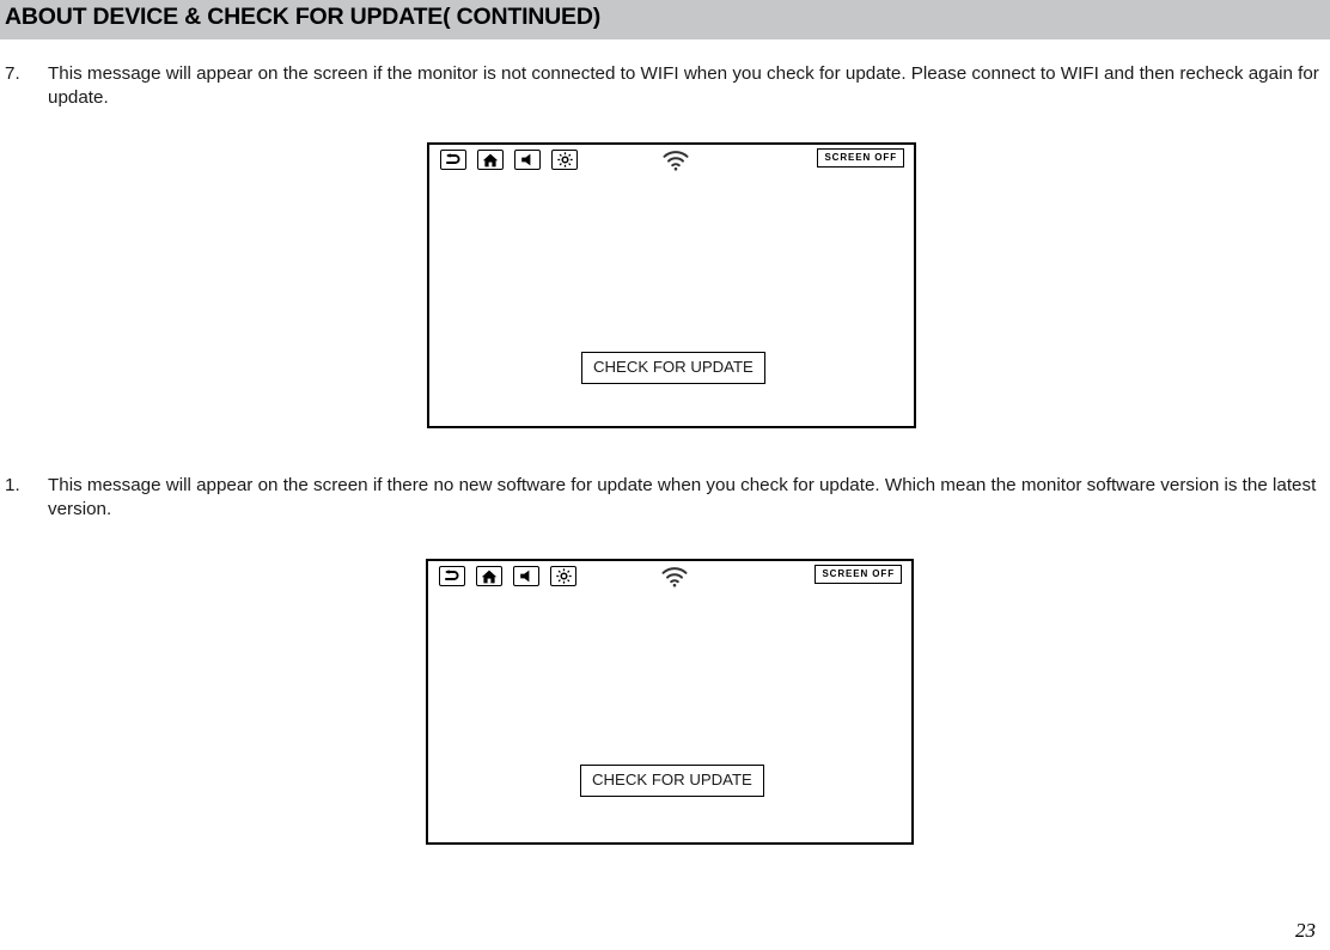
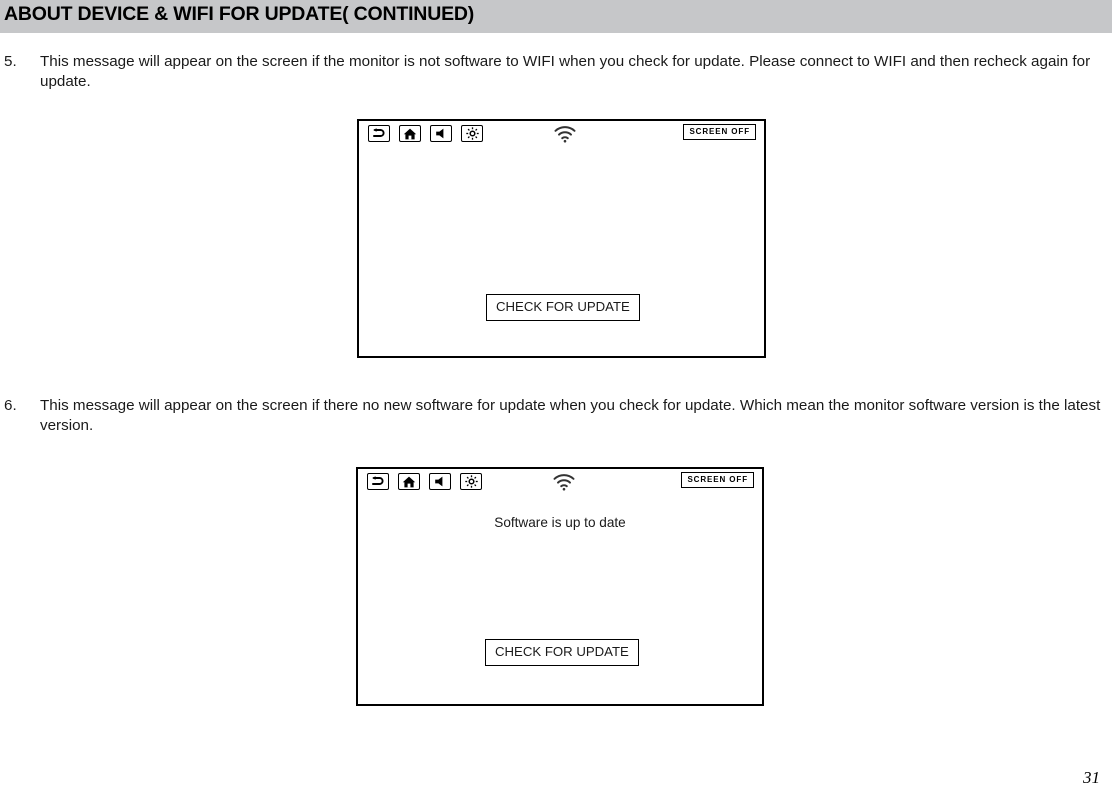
- ABOUT DEVICE & CHECK FOR UPDATE( CONTINUED)
+ ABOUT DEVICE & WIFI FOR UPDATE( CONTINUED)
- 7.
+ 5.
- This message will appear on the screen if the monitor is not connected to WIFI when you check for update. Please connect to WIFI and then recheck again for update.
+ This message will appear on the screen if the monitor is not software to WIFI when you check for update. Please connect to WIFI and then recheck again for update.
  SCREEN OFF
  CHECK FOR UPDATE
- 1.
+ 6.
  This message will appear on the screen if there no new software for update when you check for update. Which mean the monitor software version is the latest version.
  SCREEN OFF
+ Software is up to date
  CHECK FOR UPDATE
- 23
+ 31
